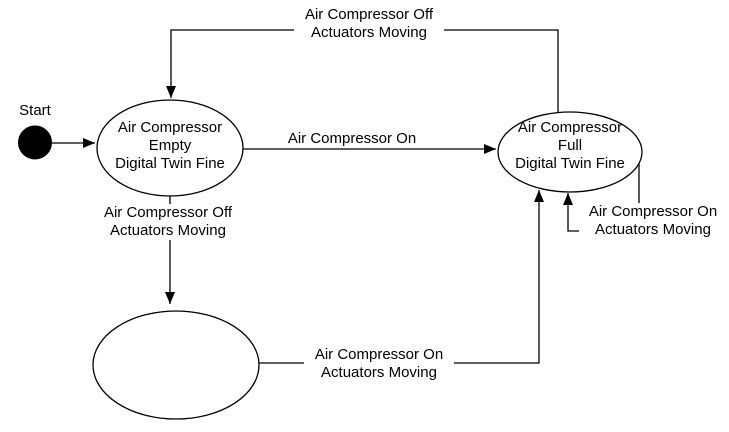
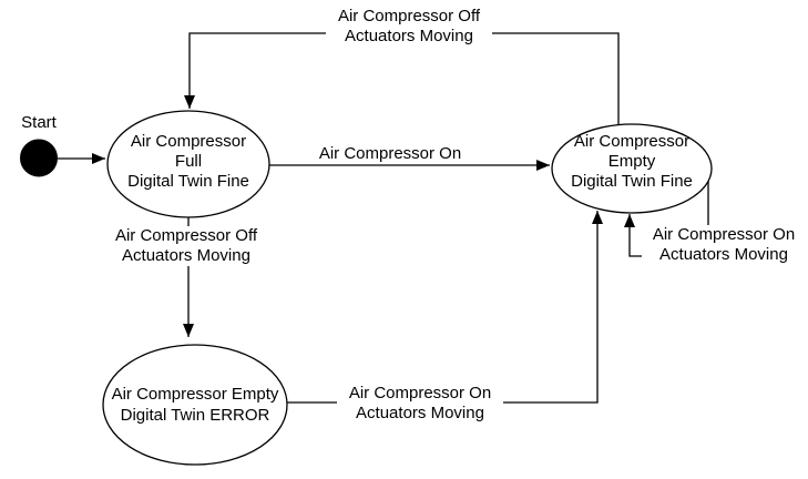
  Start
  Air Compressor
- Empty
+ Full
  Digital Twin Fine
  Air Compressor
- Full
+ Empty
  Digital Twin Fine
+ Air Compressor Empty
+ Digital Twin ERROR
  Air Compressor Off
  Actuators Moving
  Air Compressor On
  Air Compressor Off
  Actuators Moving
  Air Compressor On
  Actuators Moving
  Air Compressor On
  Actuators Moving
